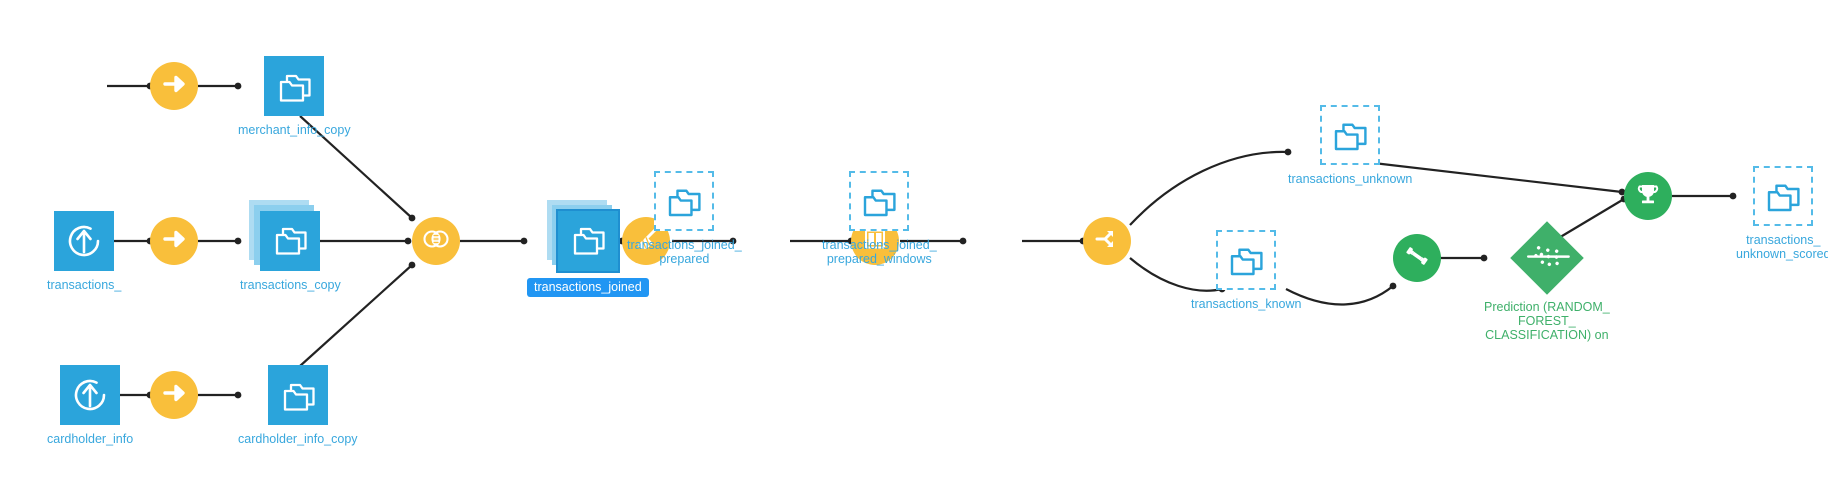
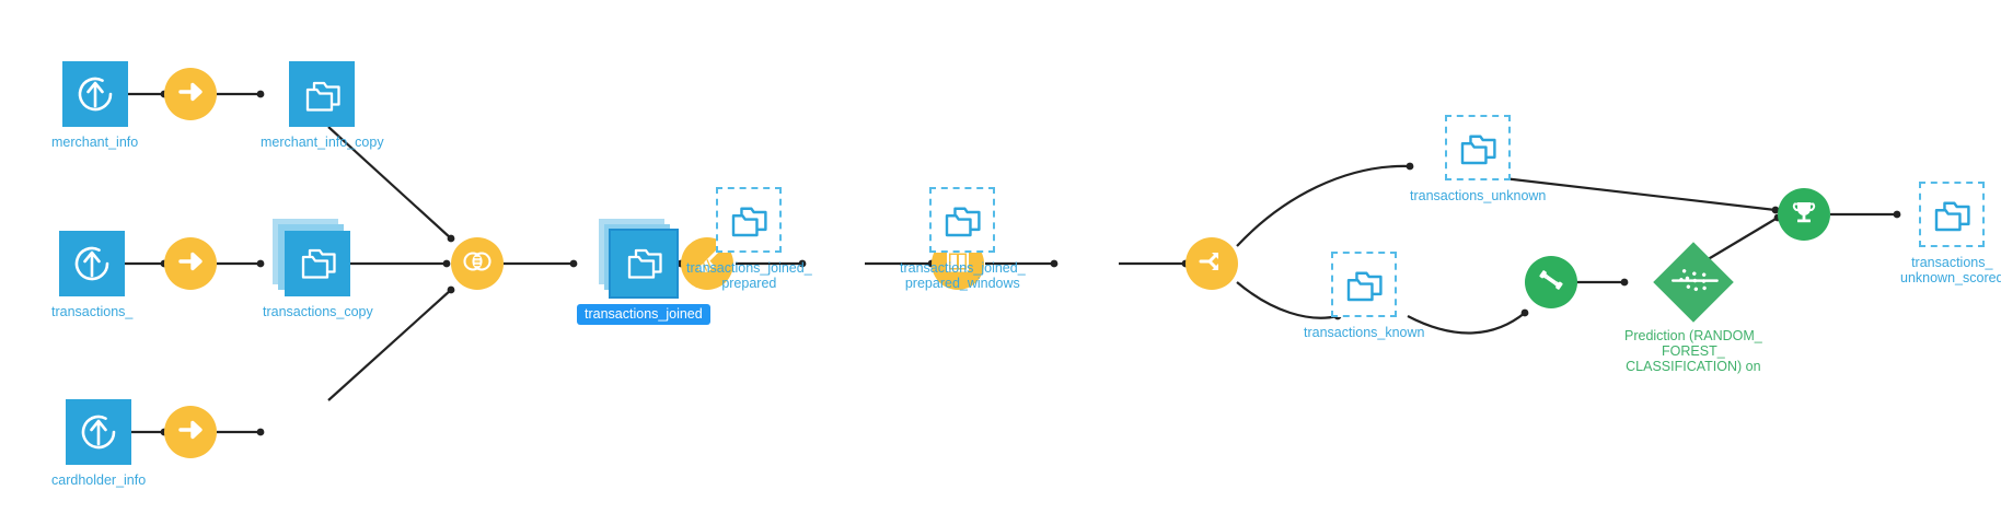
+ merchant_info
  merchant_info_copy
  transactions_
  transactions_copy
  cardholder_info
- cardholder_info_copy
  transactions_joined
  transactions_joined_
  prepared
  transactions_joined_
  prepared_windows
  transactions_unknown
  transactions_known
  Prediction (RANDOM_
  FOREST_
  CLASSIFICATION) on
  transactions_
  unknown_scored
